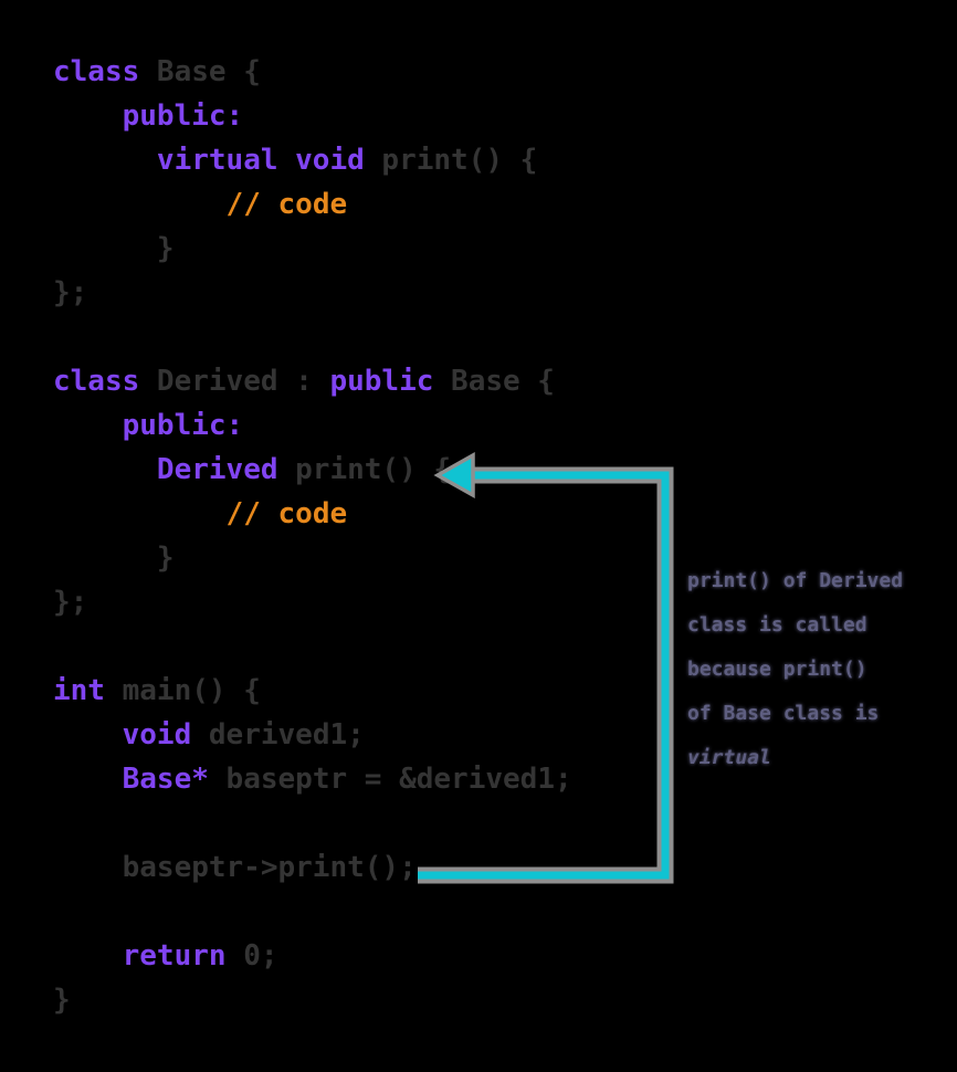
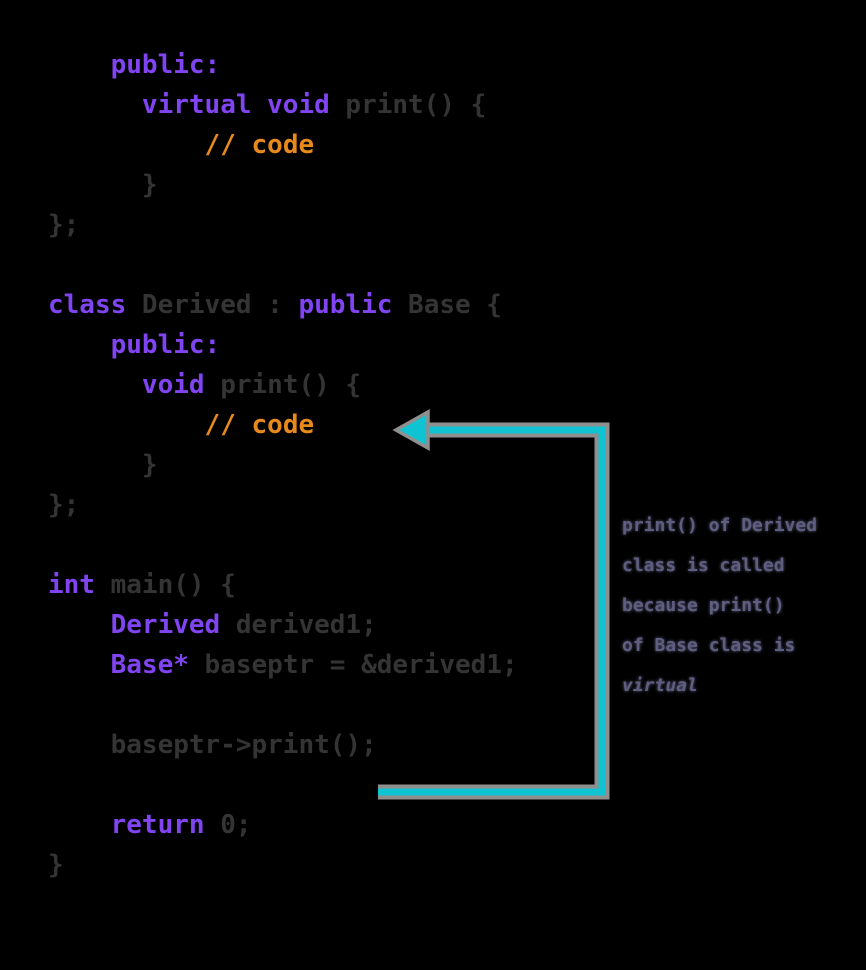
- class Base {
  public:
  virtual void print() {
  // code
  }
  };
  class Derived : public Base {
  public:
- Derived print() {
+ void print() {
  // code
  }
  };
  int main() {
- void derived1;
+ Derived derived1;
  Base* baseptr = &derived1;
  baseptr->print();
  return 0;
  }
  print() of Derived
  class is called
  because print()
  of Base class is
  virtual
